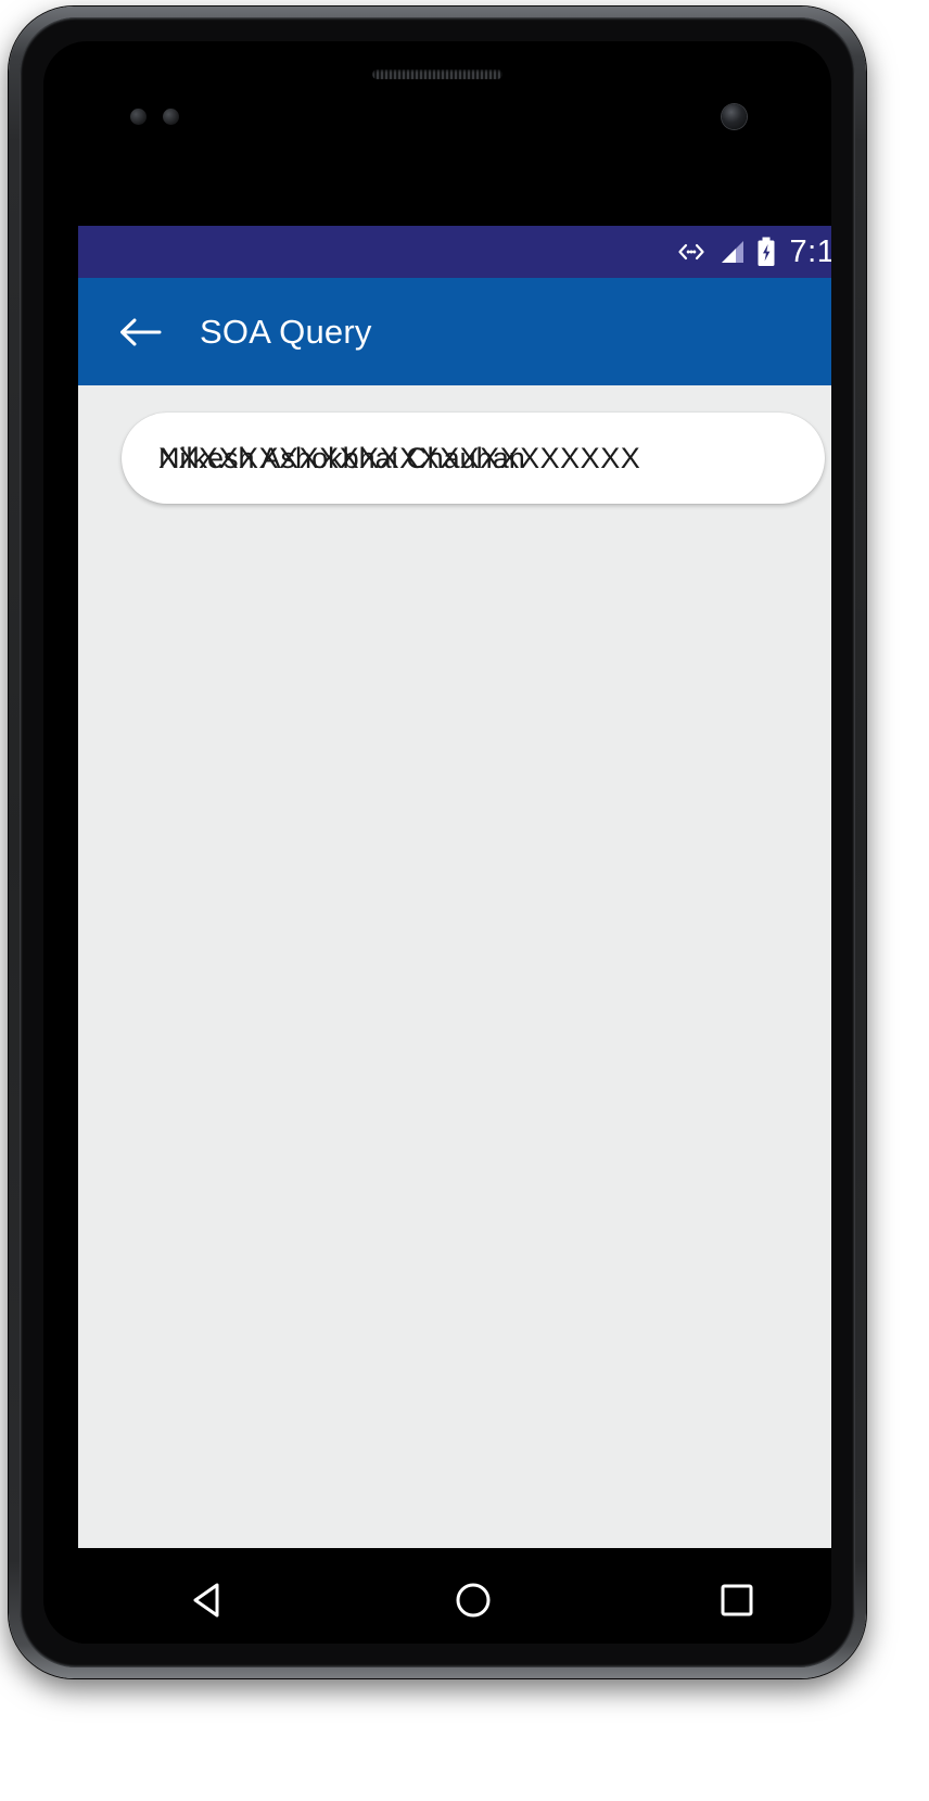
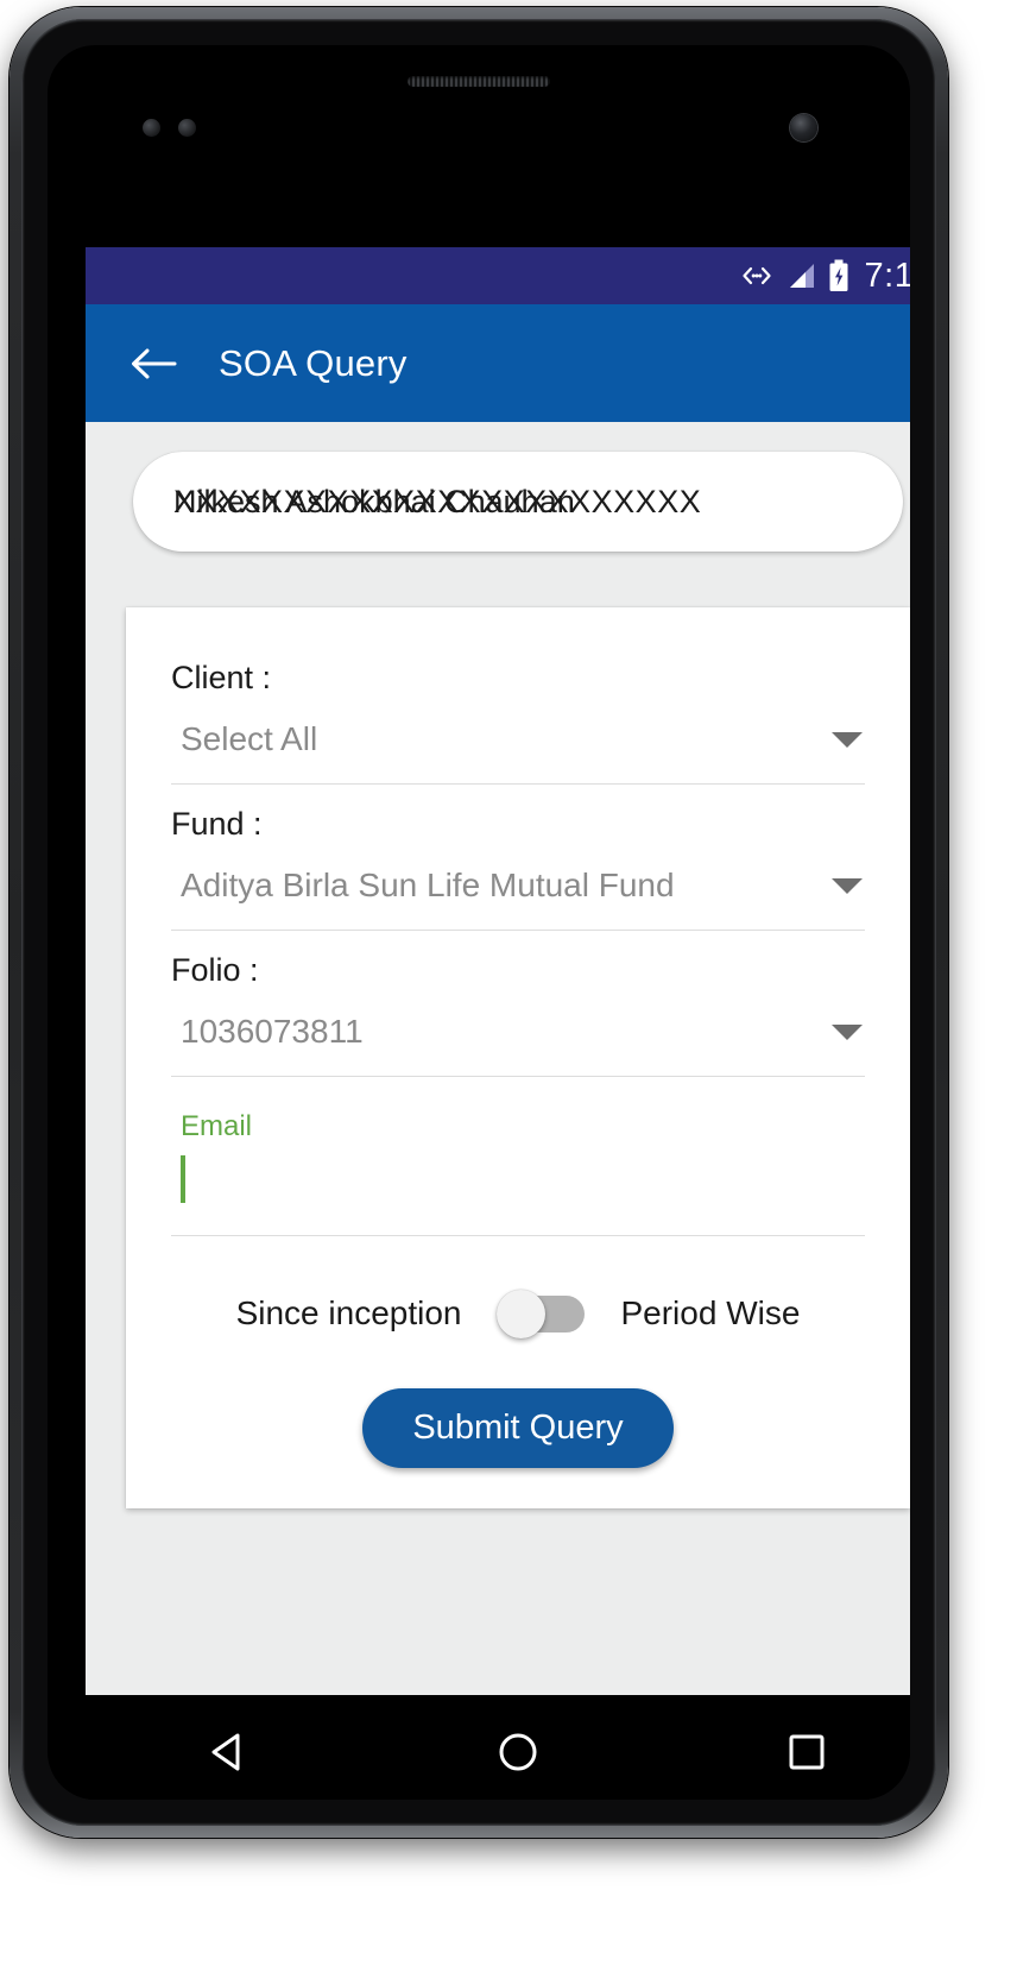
  7:1
  SOA Query
  Nilkesh Ashokbhai Chauhan
  XXXXXXXXXXXXXXXXXXXXXXXX
+ Client :
+ Select All
+ Fund :
+ Aditya Birla Sun Life Mutual Fund
+ Folio :
+ 1036073811
+ Email
+ Since inception
+ Period Wise
+ Submit Query
